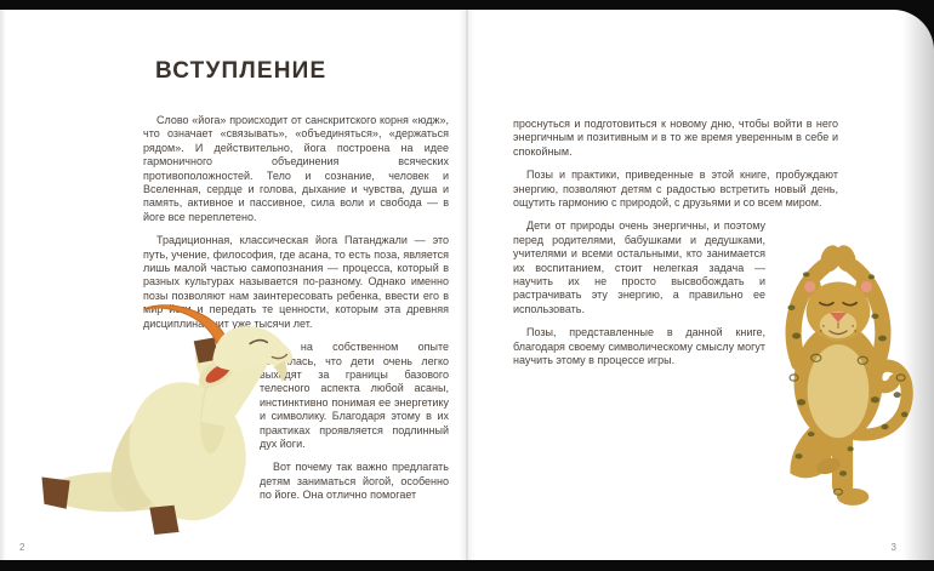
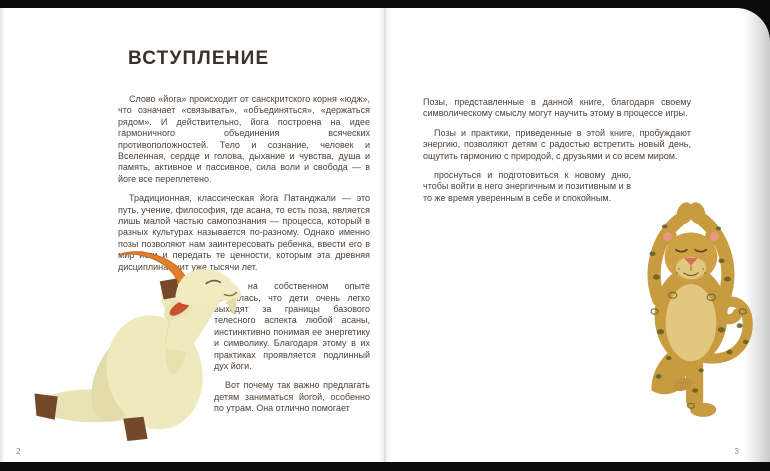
  ВСТУПЛЕНИЕ
  Слово «йога» происходит от санскритского корня «юдж», что означает «связывать», «объединяться», «держаться рядом». И действительно, йога построена на идее гармоничного объединения всяческих противоположностей. Тело и сознание, человек и Вселенная, сердце и голова, дыхание и чувства, душа и память, активное и пассивное, сила воли и свобода — в йоге все переплетено.
  Традиционная, классическая йога Патанджали — это путь, учение, философия, где асана, то есть поза, является лишь малой частью самопознания — процесса, который в разных культурах называется по-разному. Однако именно позы позволяют нам заинтересовать ребенка, ввести его в мир и передать те ценности, которым эта древняя дисциплинит уже тысячи лет.
  на собственном опыте лась, что дети очень легко выхдят за границы базового телесного аспекта любой асаны, инстинктивно понимая ее энергетику и символику. Благодаря этому в их практиках проявляется подлинный дух йоги.
- Вот почему так важно предлагать детям заниматься йогой, особенно по йоге. Она отлично помогает
+ Вот почему так важно предлагать детям заниматься йогой, особенно по утрам. Она отлично помогает
  2
- проснуться и подготовиться к новому дню, чтобы войти в него энергичным и позитивным и в то же время уверенным в себе и спокойным.
+ Позы, представленные в данной книге, благодаря своему символическому смыслу могут научить этому в процессе игры.
  Позы и практики, приведенные в этой книге, пробуждают энергию, позволяют детям с радостью встретить новый день, ощутить гармонию с природой, с друзьями и со всем миром.
- Дети от природы очень энергичны, и поэтому перед родителями, бабушками и дедушками, учителями и всеми остальными, кто занимается их воспитанием, стоит нелегкая задача — научить их не просто высвобождать и растрачивать эту энергию, а правильно ее использовать.
- Позы, представленные в данной книге, благодаря своему символическому смыслу могут научить этому в процессе игры.
+ проснуться и подготовиться к новому дню, чтобы войти в него энергичным и позитивным и в то же время уверенным в себе и спокойным.
  3
